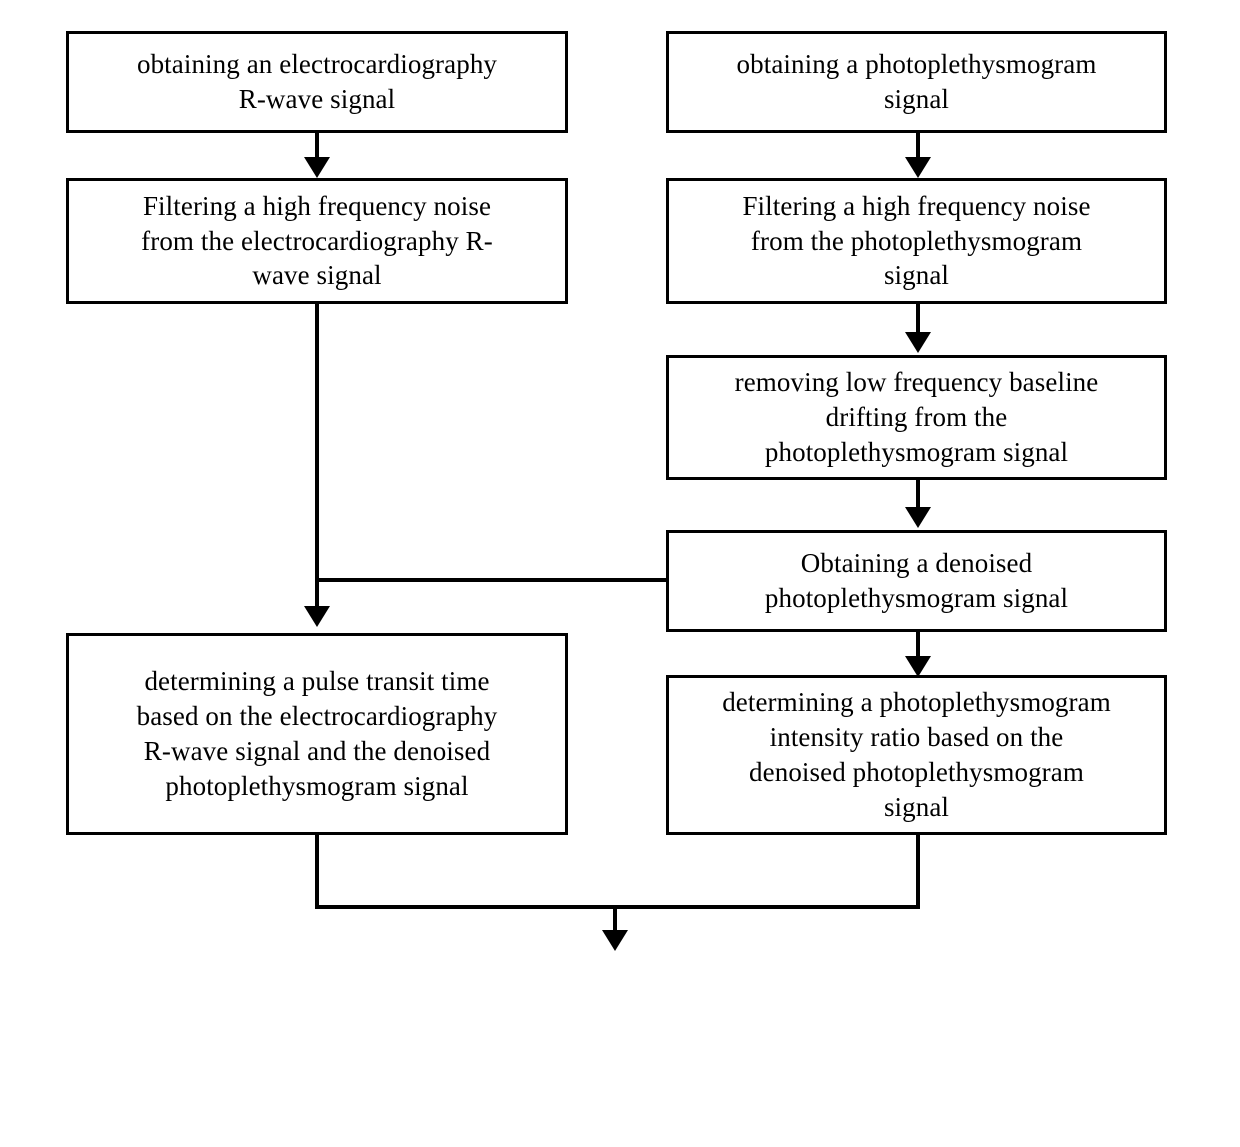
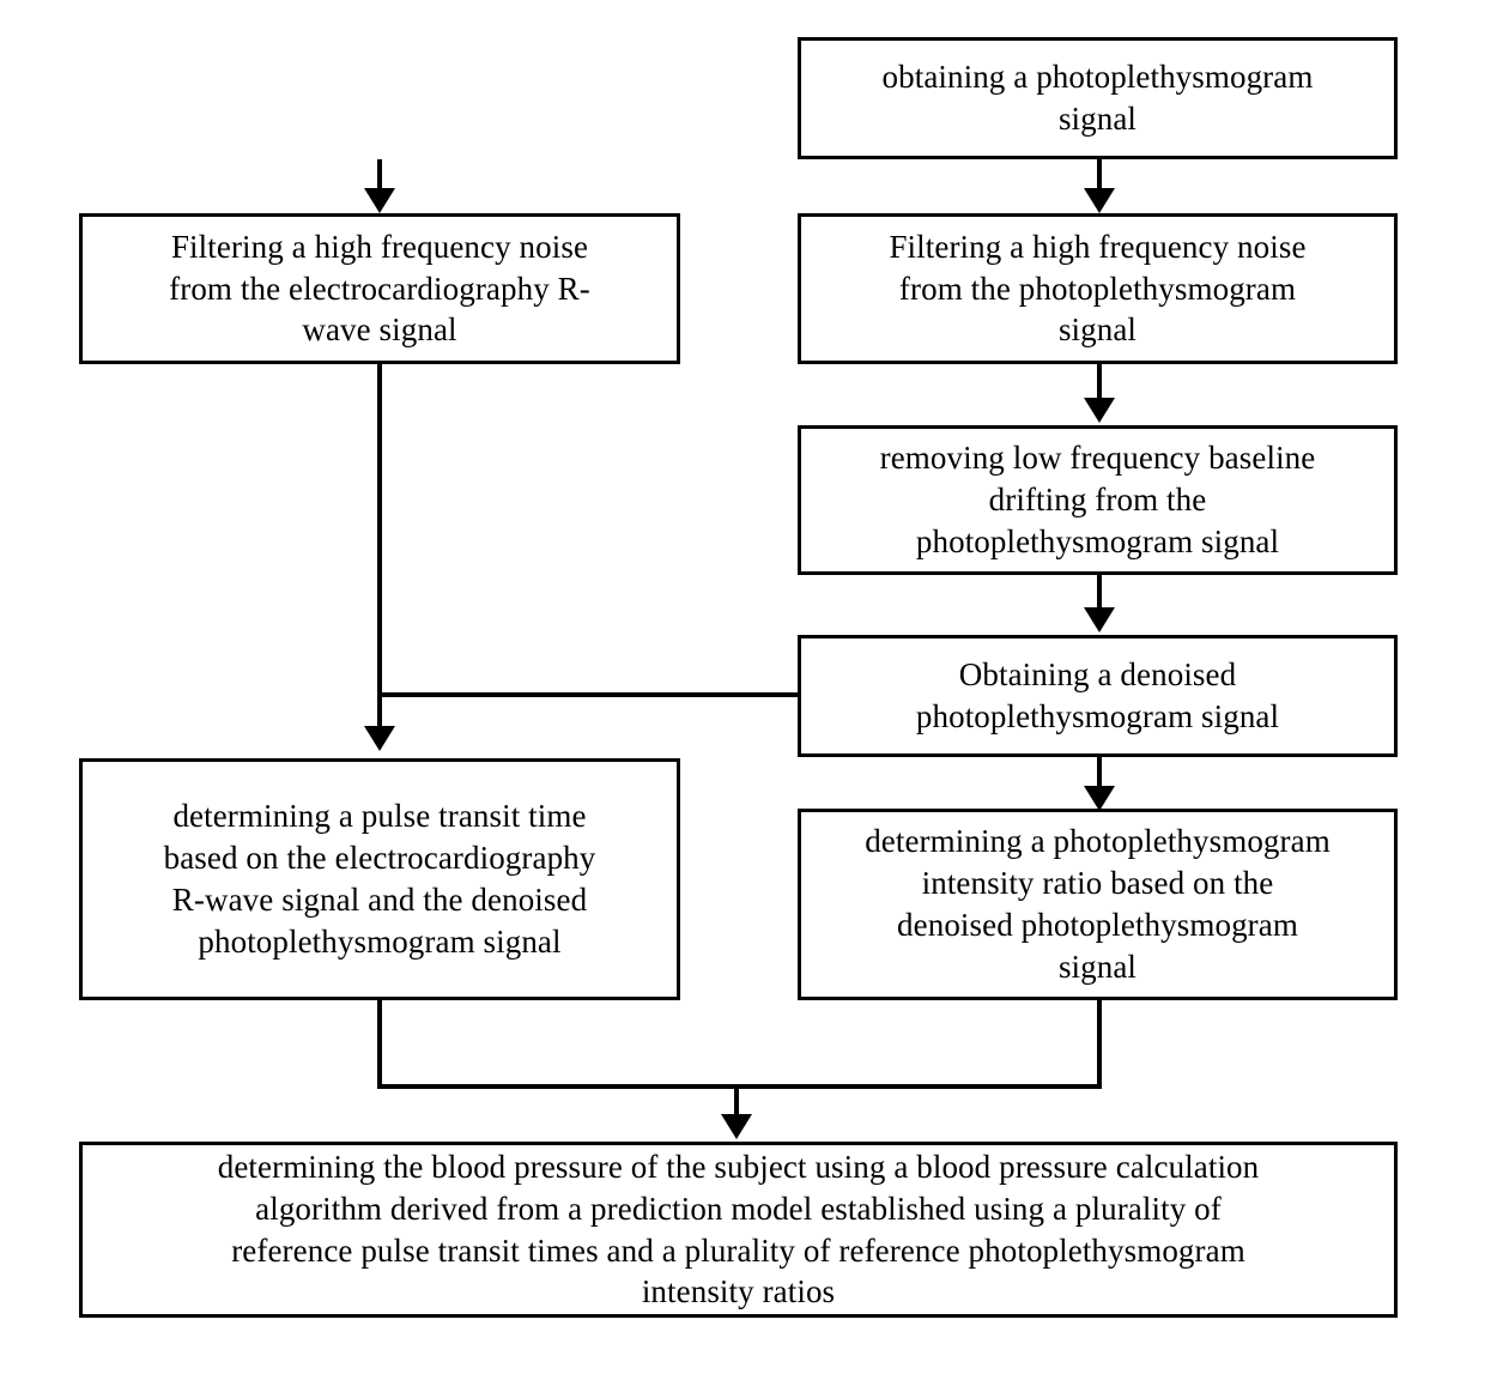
- obtaining an electrocardiography
- R-wave signal
  obtaining a photoplethysmogram
  signal
  Filtering a high frequency noise
  from the electrocardiography R-
  wave signal
  Filtering a high frequency noise
  from the photoplethysmogram
  signal
  removing low frequency baseline
  drifting from the
  photoplethysmogram signal
  Obtaining a denoised
  photoplethysmogram signal
  determining a pulse transit time
  based on the electrocardiography
  R-wave signal and the denoised
  photoplethysmogram signal
  determining a photoplethysmogram
  intensity ratio based on the
  denoised photoplethysmogram
  signal
+ determining the blood pressure of the subject using a blood pressure calculation
+ algorithm derived from a prediction model established using a plurality of
+ reference pulse transit times and a plurality of reference photoplethysmogram
+ intensity ratios
